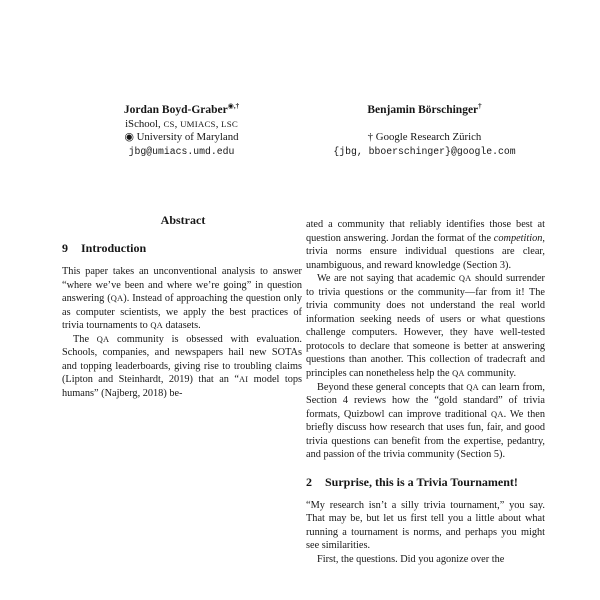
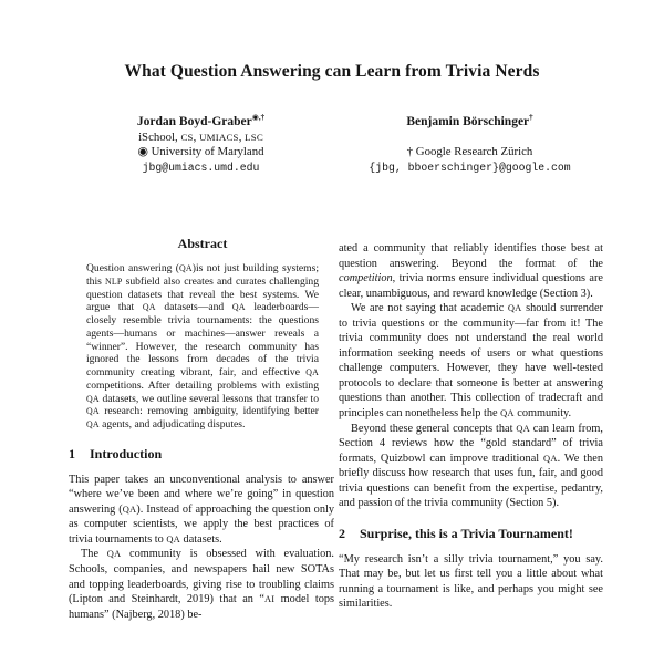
+ What Question Answering can Learn from Trivia Nerds
  Jordan Boyd-Graber◉,†
  iSchool, CS, UMIACS, LSC
  ◉ University of Maryland
  jbg@umiacs.umd.edu
  Benjamin Börschinger†
  † Google Research Zürich
  {jbg, bboerschinger}@google.com
  Abstract
+ Question answering (QA)is not just building systems; this NLP subfield also creates and curates challenging question datasets that reveal the best systems. We argue that QA datasets—and QA leaderboards—closely resemble trivia tournaments: the questions agents—humans or machines—answer reveals a “winner”. However, the research community has ignored the lessons from decades of the trivia community creating vibrant, fair, and effective QA competitions. After detailing problems with existing QA datasets, we outline several lessons that transfer to QA research: removing ambiguity, identifying better QA agents, and adjudicating disputes.
- 9
+ 1
  Introduction
  This paper takes an unconventional analysis to answer “where we’ve been and where we’re going” in question answering (QA). Instead of approaching the question only as computer scientists, we apply the best practices of trivia tournaments to QA datasets.
  The QA community is obsessed with evaluation. Schools, companies, and newspapers hail new SOTAs and topping leaderboards, giving rise to troubling claims (Lipton and Steinhardt, 2019) that an “AI model tops humans” (Najberg, 2018) be-
- ated a community that reliably identifies those best at question answering. Jordan the format of the competition, trivia norms ensure individual questions are clear, unambiguous, and reward knowledge (Section 3).
+ ated a community that reliably identifies those best at question answering. Beyond the format of the competition, trivia norms ensure individual questions are clear, unambiguous, and reward knowledge (Section 3).
  We are not saying that academic QA should surrender to trivia questions or the community—far from it! The trivia community does not understand the real world information seeking needs of users or what questions challenge computers. However, they have well-tested protocols to declare that someone is better at answering questions than another. This collection of tradecraft and principles can nonetheless help the QA community.
  Beyond these general concepts that QA can learn from, Section 4 reviews how the “gold standard” of trivia formats, Quizbowl can improve traditional QA. We then briefly discuss how research that uses fun, fair, and good trivia questions can benefit from the expertise, pedantry, and passion of the trivia community (Section 5).
  2
  Surprise, this is a Trivia Tournament!
- “My research isn’t a silly trivia tournament,” you say. That may be, but let us first tell you a little about what running a tournament is norms, and perhaps you might see similarities.
+ “My research isn’t a silly trivia tournament,” you say. That may be, but let us first tell you a little about what running a tournament is like, and perhaps you might see similarities.
- First, the questions. Did you agonize over the
